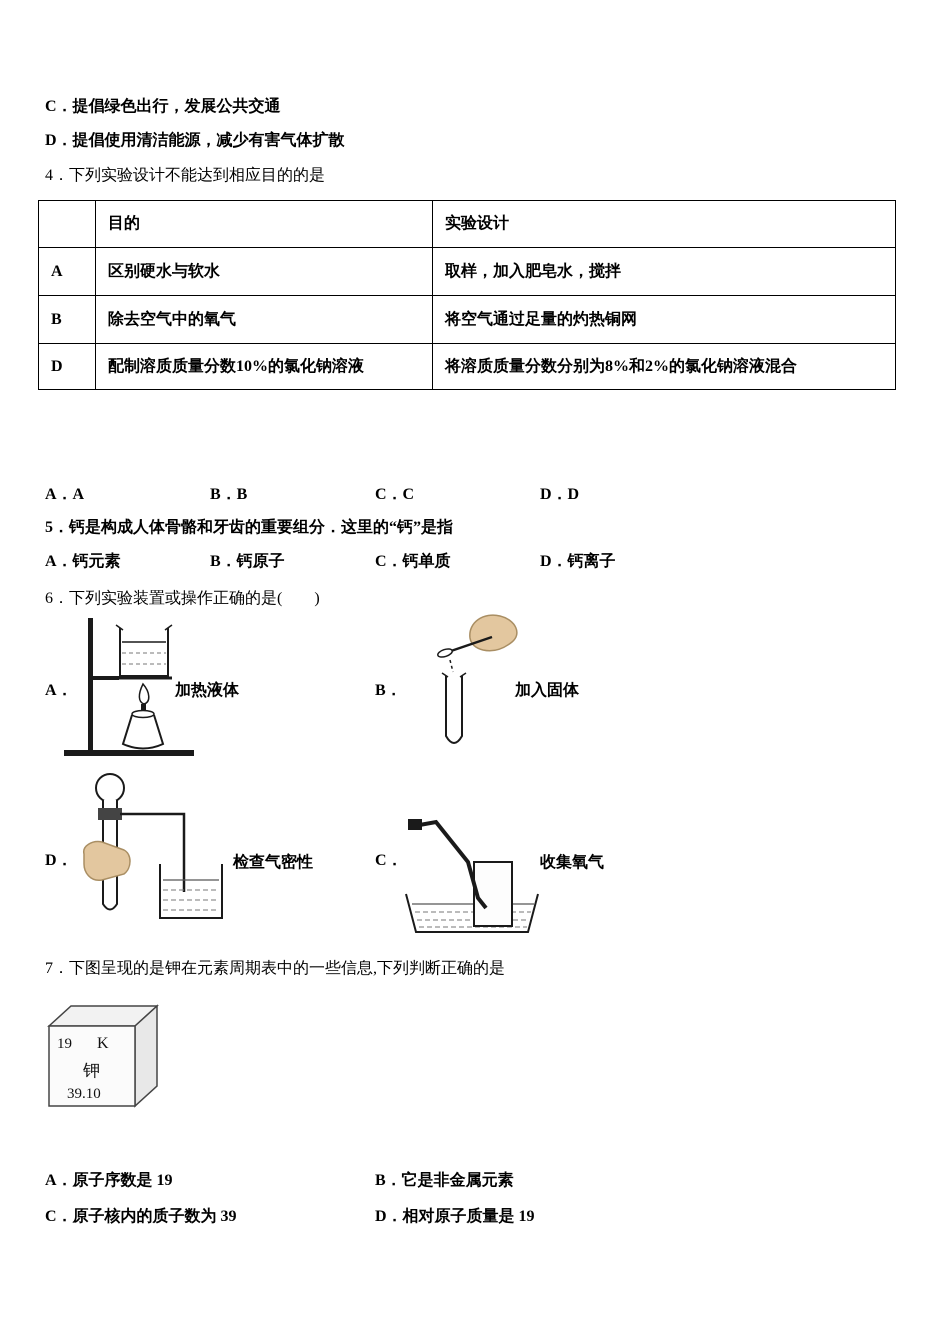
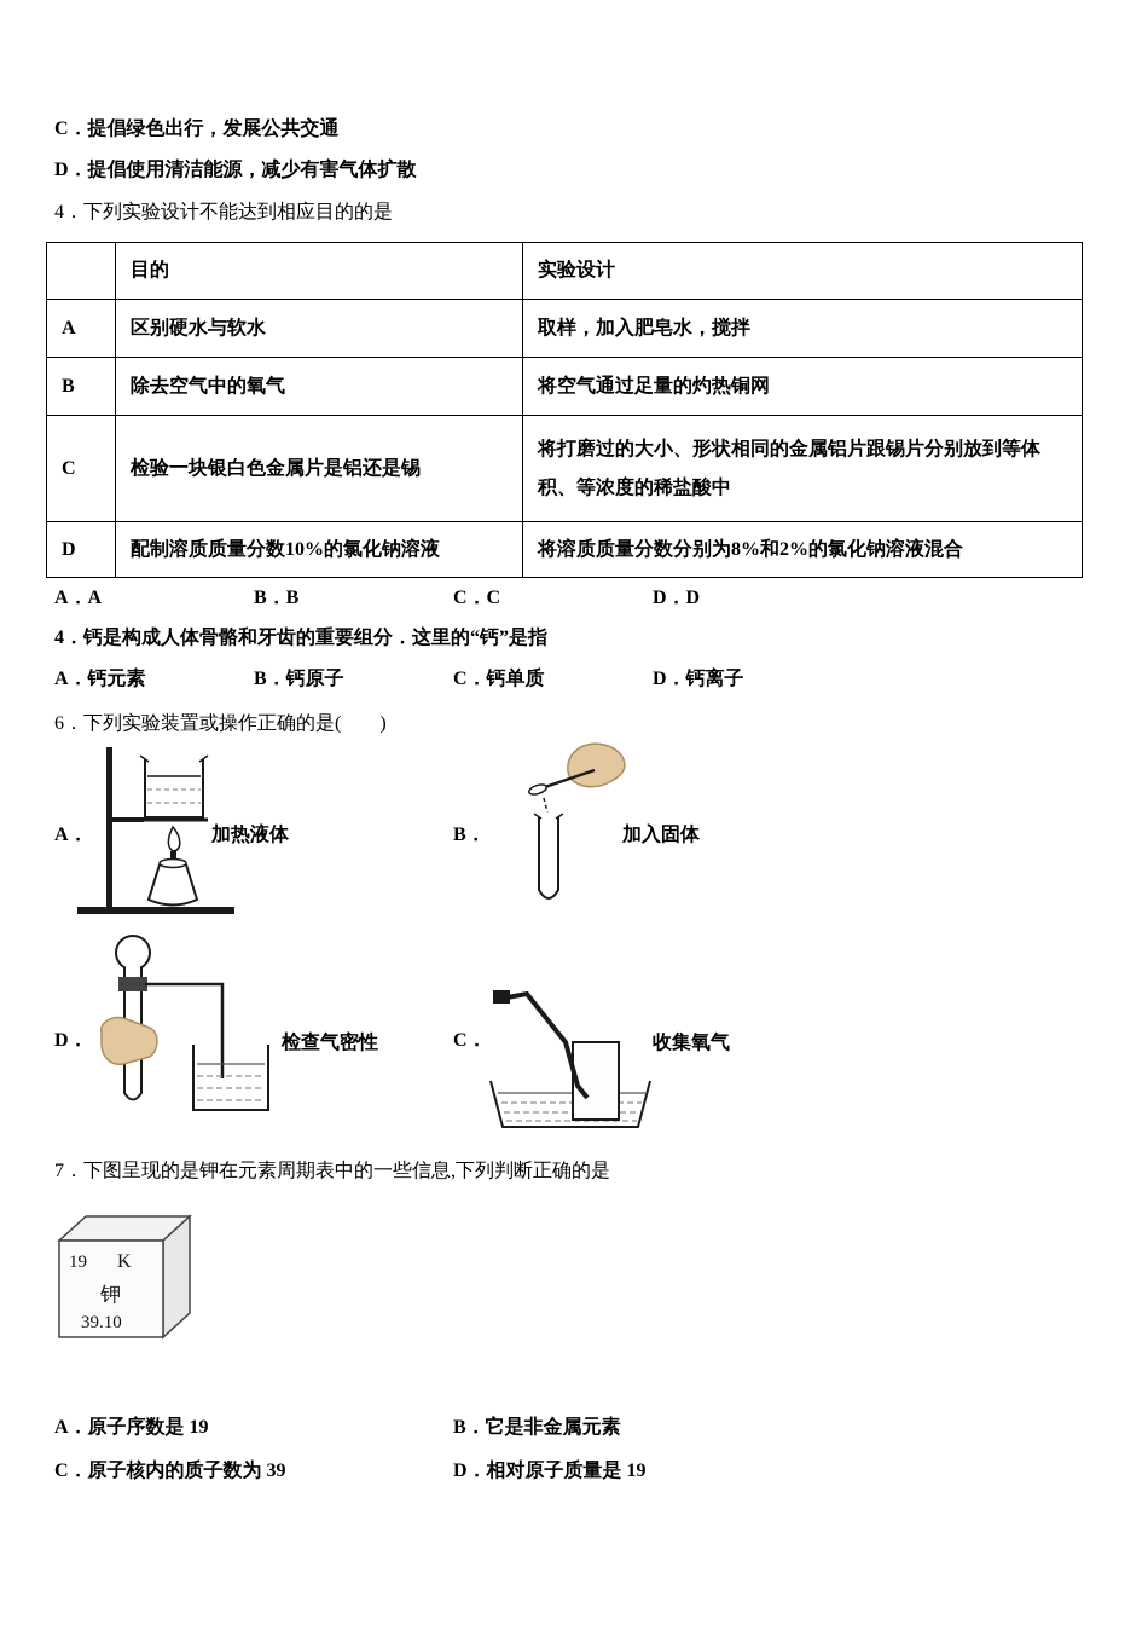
  C．提倡绿色出行，发展公共交通
  D．提倡使用清洁能源，减少有害气体扩散
  4．下列实验设计不能达到相应目的的是
  	目的	实验设计
  A	区别硬水与软水	取样，加入肥皂水，搅拌
  B	除去空气中的氧气	将空气通过足量的灼热铜网
+ C	检验一块银白色金属片是铝还是锡	将打磨过的大小、形状相同的金属铝片跟锡片分别放到等体积、等浓度的稀盐酸中
  D	配制溶质质量分数10%的氯化钠溶液	将溶质质量分数分别为8%和2%的氯化钠溶液混合
  A．A
  B．B
  C．C
  D．D
- 5．钙是构成人体骨骼和牙齿的重要组分．这里的“钙”是指
+ 4．钙是构成人体骨骼和牙齿的重要组分．这里的“钙”是指
  A．钙元素
  B．钙原子
  C．钙单质
  D．钙离子
  6．下列实验装置或操作正确的是( )
  A．
  加热液体
  B．
  加入固体
  D．
  检查气密性
  C．
  收集氧气
  7．下图呈现的是钾在元素周期表中的一些信息,下列判断正确的是
  19
  K
  钾
  39.10
  A．原子序数是 19
  B．它是非金属元素
  C．原子核内的质子数为 39
  D．相对原子质量是 19
